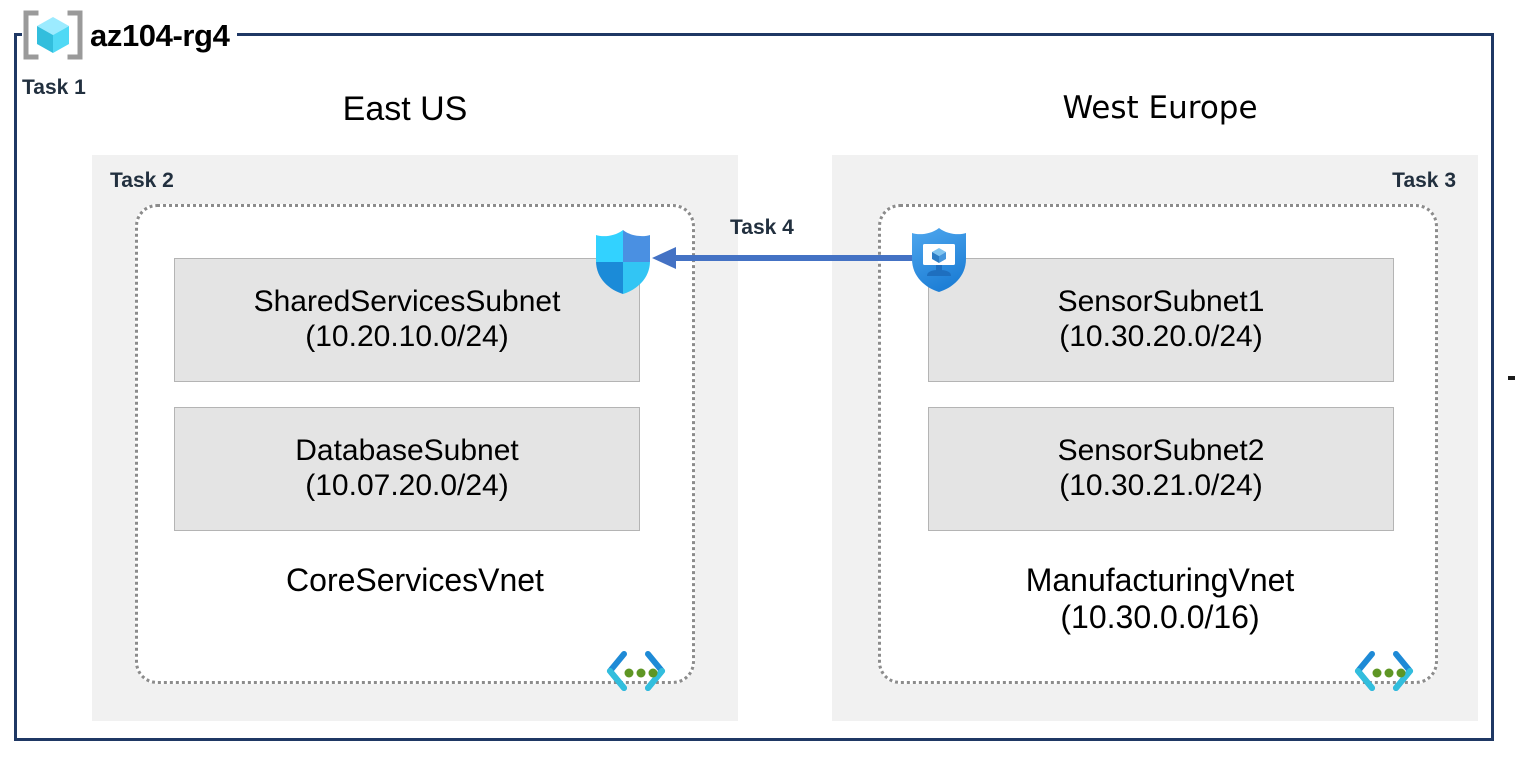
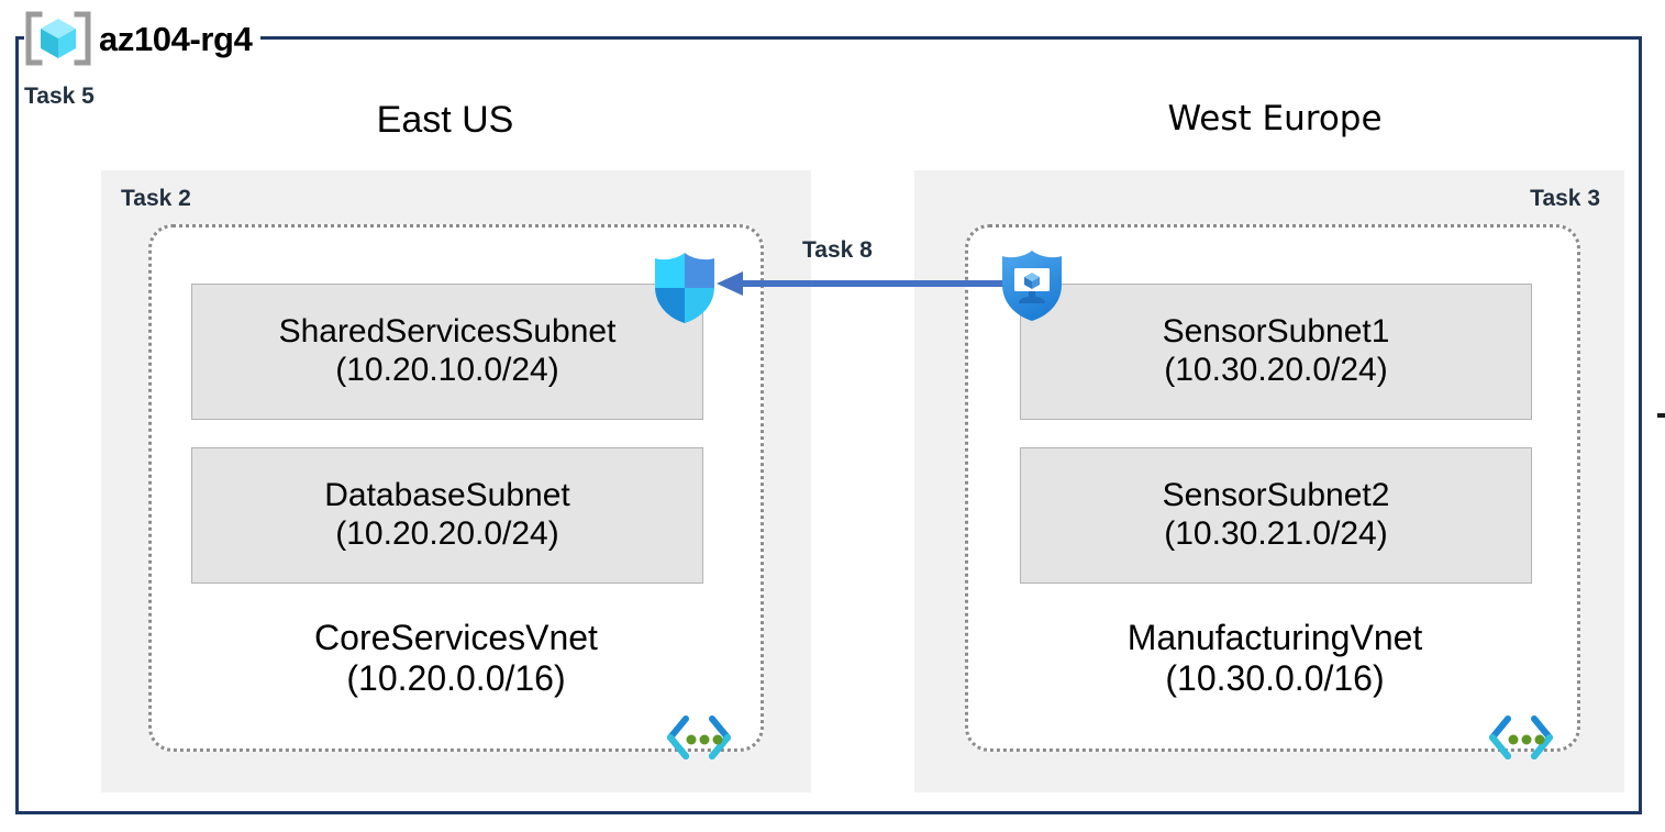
  az104-rg4
- Task 1
+ Task 5
  East US
  West Europe
  Task 2
  SharedServicesSubnet
  (10.20.10.0/24)
  DatabaseSubnet
- (10.07.20.0/24)
+ (10.20.20.0/24)
  CoreServicesVnet
+ (10.20.0.0/16)
- Task 4
+ Task 8
  Task 3
  SensorSubnet1
  (10.30.20.0/24)
  SensorSubnet2
  (10.30.21.0/24)
  ManufacturingVnet
  (10.30.0.0/16)
